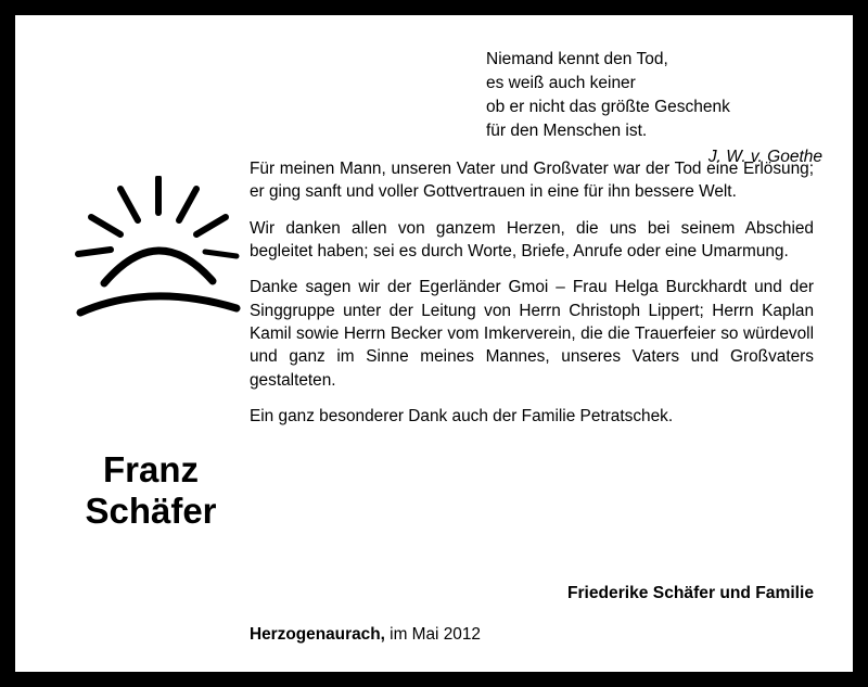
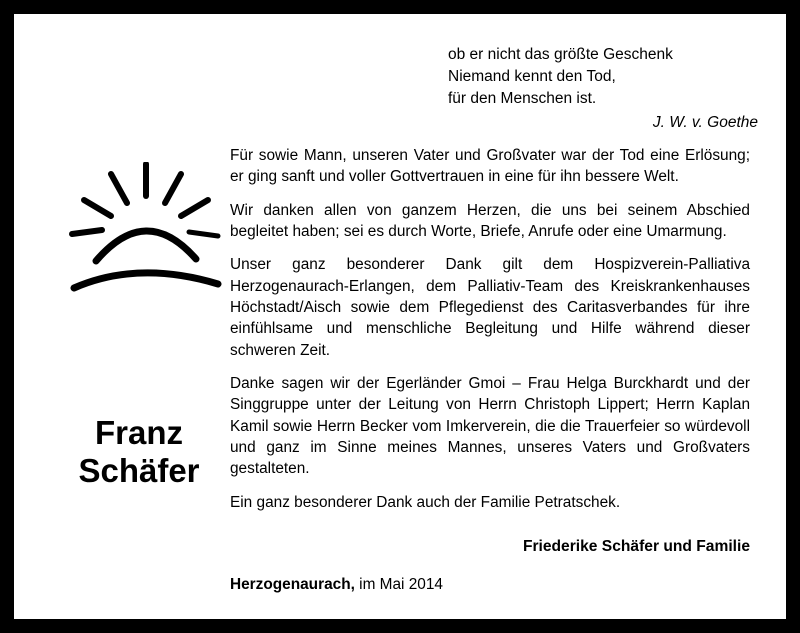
- Niemand kennt den Tod,
+ ob er nicht das größte Geschenk
- es weiß auch keiner
- ob er nicht das größte Geschenk
+ Niemand kennt den Tod,
  für den Menschen ist.
  J. W. v. Goethe
  Franz
  Schäfer
- Für meinen Mann, unseren Vater und Großvater war der Tod eine Erlösung; er ging sanft und voller Gottvertrauen in eine für ihn bessere Welt.
+ Für sowie Mann, unseren Vater und Großvater war der Tod eine Erlösung; er ging sanft und voller Gottvertrauen in eine für ihn bessere Welt.
  Wir danken allen von ganzem Herzen, die uns bei seinem Abschied begleitet haben; sei es durch Worte, Briefe, Anrufe oder eine Umarmung.
+ Unser ganz besonderer Dank gilt dem Hospizverein-Palliativa Herzogenaurach-Erlangen, dem Palliativ-Team des Kreiskrankenhauses Höchstadt/Aisch sowie dem Pflegedienst des Caritasverbandes für ihre einfühlsame und menschliche Begleitung und Hilfe während dieser schweren Zeit.
  Danke sagen wir der Egerländer Gmoi – Frau Helga Burckhardt und der Singgruppe unter der Leitung von Herrn Christoph Lippert; Herrn Kaplan Kamil sowie Herrn Becker vom Imkerverein, die die Trauerfeier so würdevoll und ganz im Sinne meines Mannes, unseres Vaters und Großvaters gestalteten.
  Ein ganz besonderer Dank auch der Familie Petratschek.
  Friederike Schäfer und Familie
- Herzogenaurach, im Mai 2012
+ Herzogenaurach, im Mai 2014
